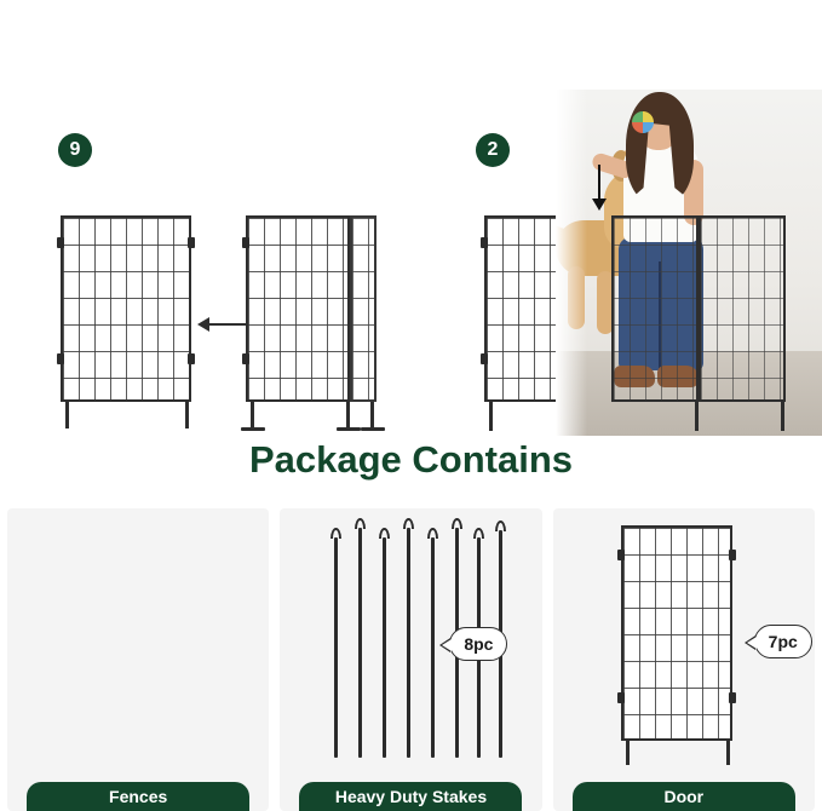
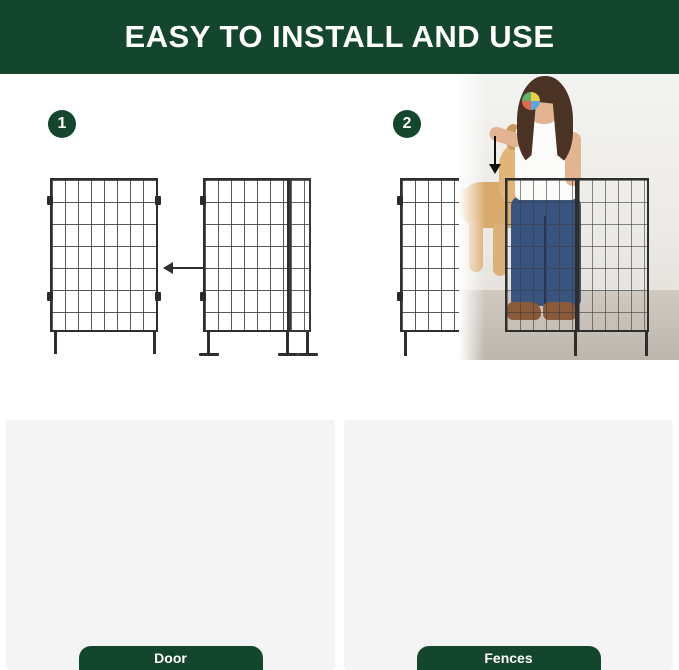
+ EASY TO INSTALL AND USE
- 9
+ 1
  2
- Package Contains
- Fences
+ Door
- 8pc
- Heavy Duty Stakes
- 7pc
- Door
+ Fences
